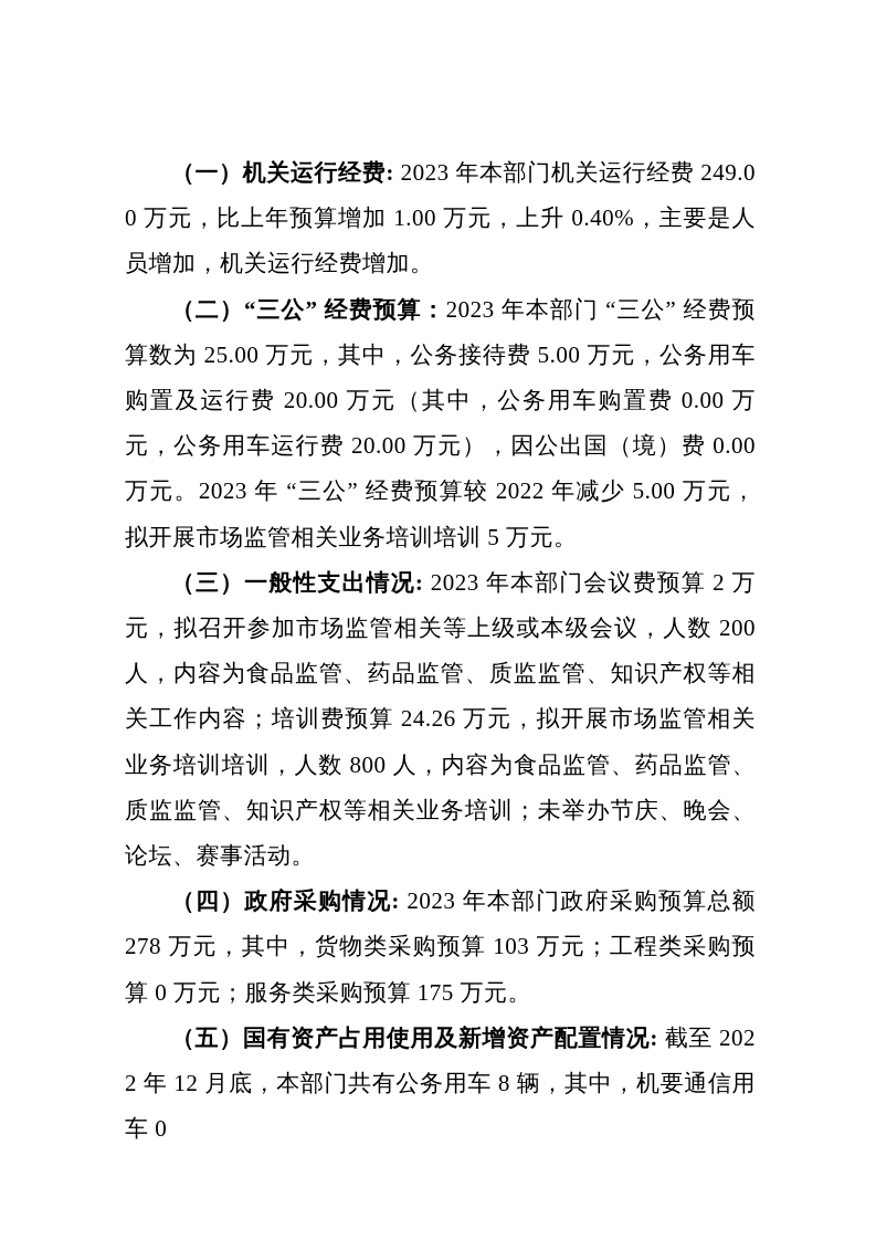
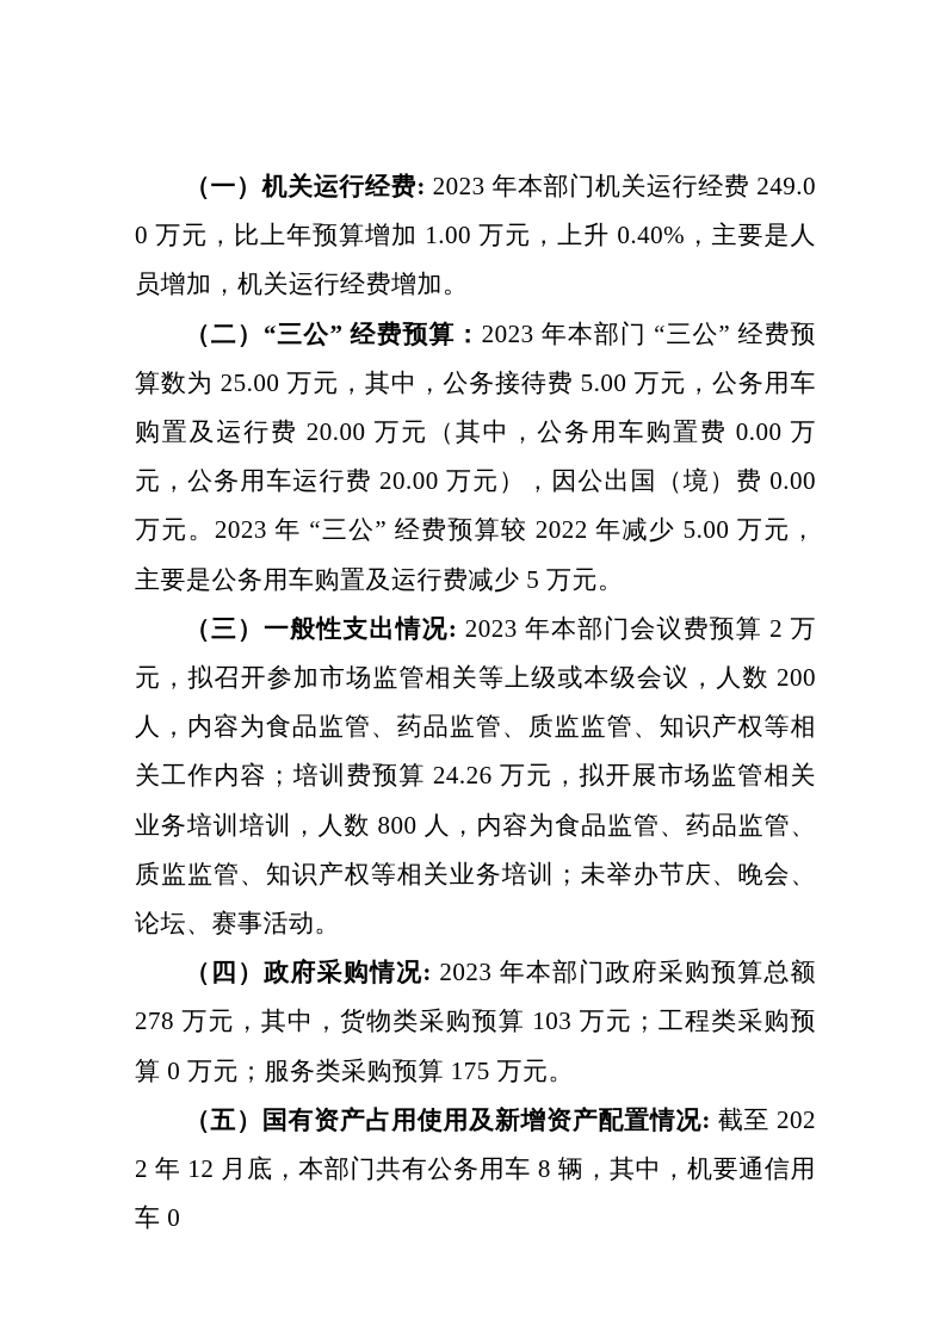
  （一）机关运行经费: 2023 年本部门机关运行经费 249.00 万元，比上年预算增加 1.00 万元，上升 0.40%，主要是人员增加，机关运行经费增加。
- （二）“三公” 经费预算：2023 年本部门 “三公” 经费预算数为 25.00 万元，其中，公务接待费 5.00 万元，公务用车购置及运行费 20.00 万元（其中，公务用车购置费 0.00 万元，公务用车运行费 20.00 万元），因公出国（境）费 0.00 万元。2023 年 “三公” 经费预算较 2022 年减少 5.00 万元，拟开展市场监管相关业务培训培训 5 万元。
+ （二）“三公” 经费预算：2023 年本部门 “三公” 经费预算数为 25.00 万元，其中，公务接待费 5.00 万元，公务用车购置及运行费 20.00 万元（其中，公务用车购置费 0.00 万元，公务用车运行费 20.00 万元），因公出国（境）费 0.00 万元。2023 年 “三公” 经费预算较 2022 年减少 5.00 万元，主要是公务用车购置及运行费减少 5 万元。
  （三）一般性支出情况: 2023 年本部门会议费预算 2 万元，拟召开参加市场监管相关等上级或本级会议，人数 200 人，内容为食品监管、药品监管、质监监管、知识产权等相关工作内容；培训费预算 24.26 万元，拟开展市场监管相关业务培训培训，人数 800 人，内容为食品监管、药品监管、质监监管、知识产权等相关业务培训；未举办节庆、晚会、论坛、赛事活动。
  （四）政府采购情况: 2023 年本部门政府采购预算总额 278 万元，其中，货物类采购预算 103 万元；工程类采购预算 0 万元；服务类采购预算 175 万元。
  （五）国有资产占用使用及新增资产配置情况: 截至 2022 年 12 月底，本部门共有公务用车 8 辆，其中，机要通信用车 0
